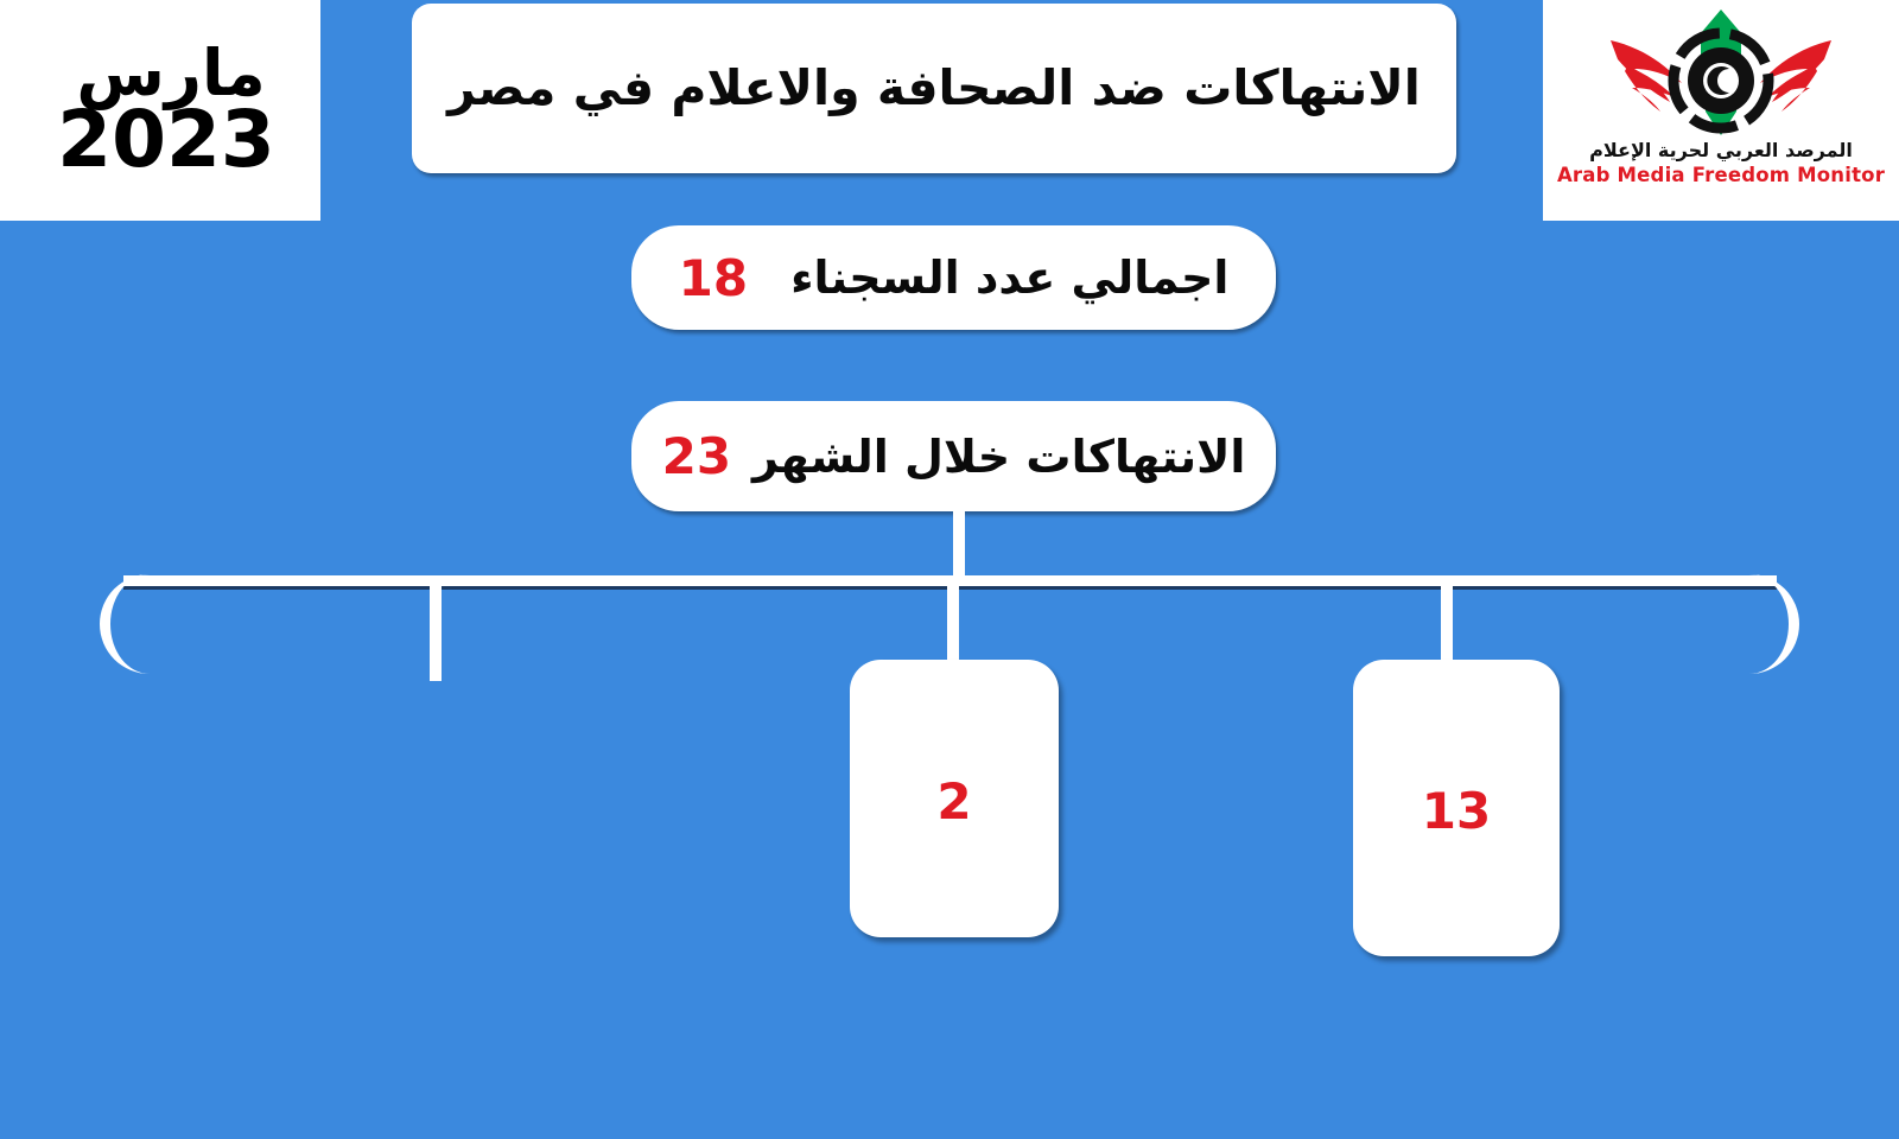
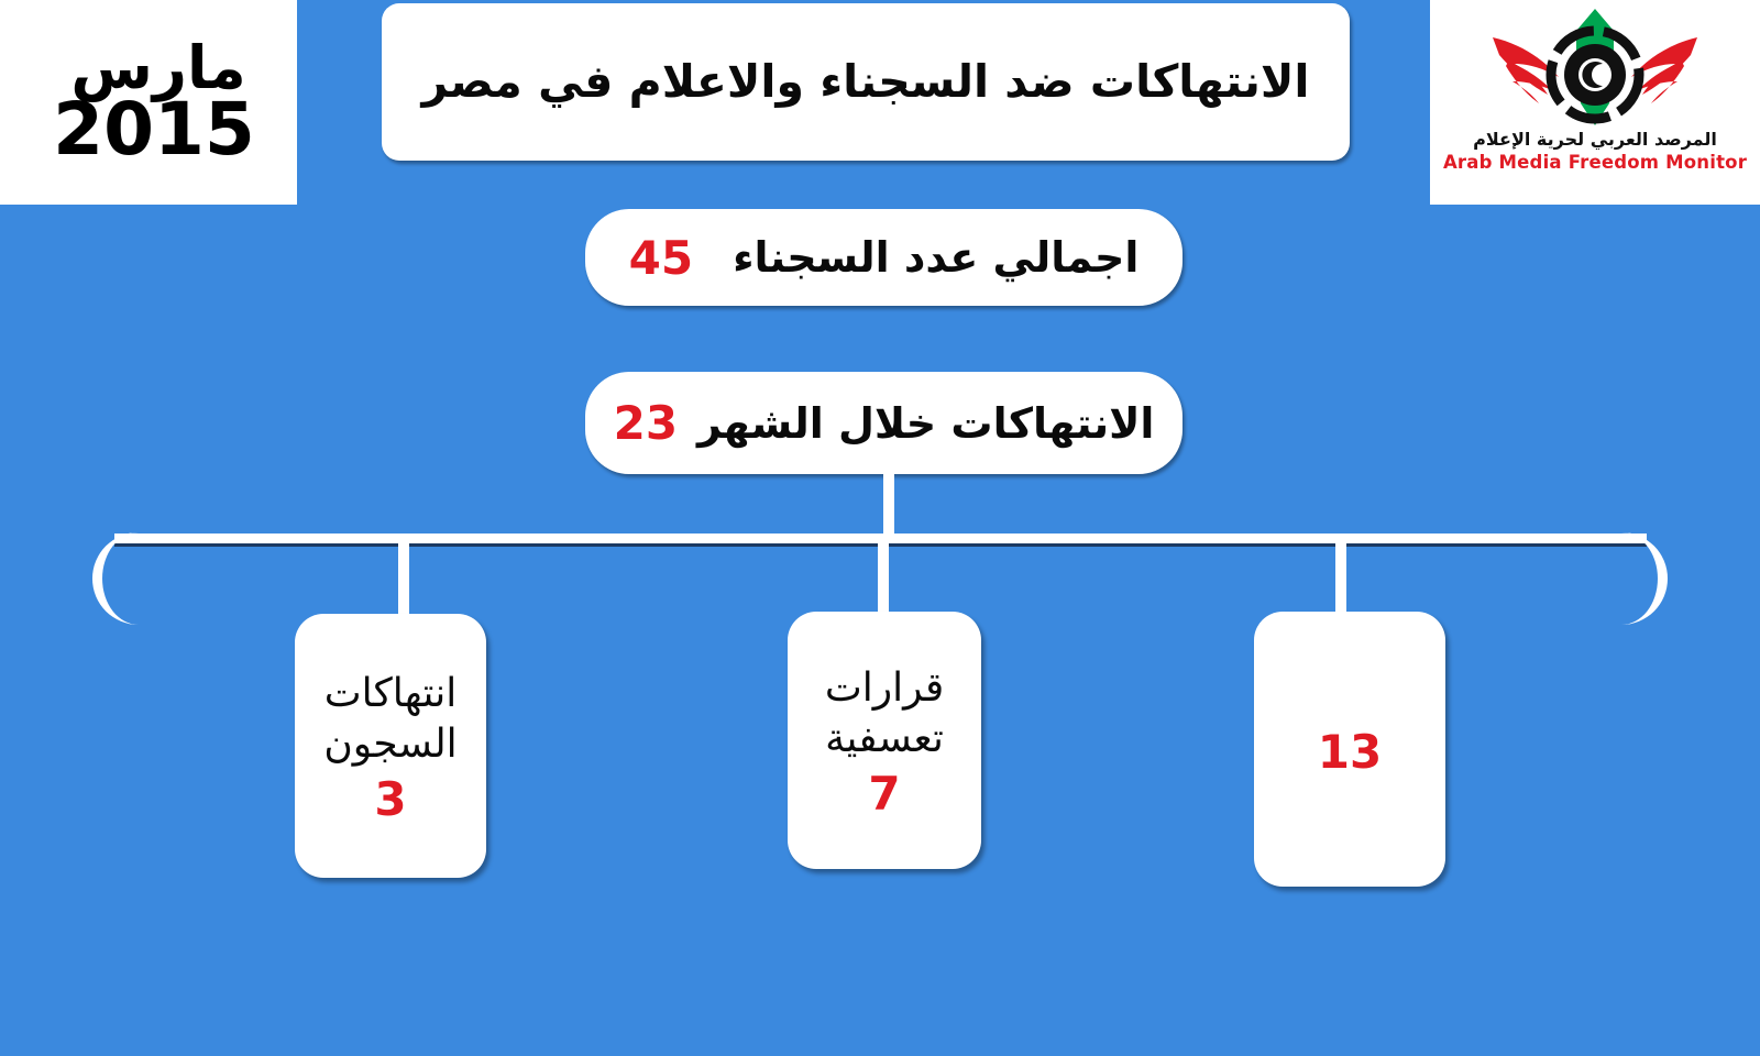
  مارس
- 2023
+ 2015
- الانتهاكات ضد الصحافة والاعلام في مصر
+ الانتهاكات ضد السجناء والاعلام في مصر
  المرصد العربي لحرية الإعلام
  Arab Media Freedom Monitor
  اجمالي عدد السجناء
- 18
+ 45
  الانتهاكات خلال الشهر
  23
+ انتهاكات
+ السجون
+ 3
+ قرارات
+ تعسفية
- 2
+ 7
  13
